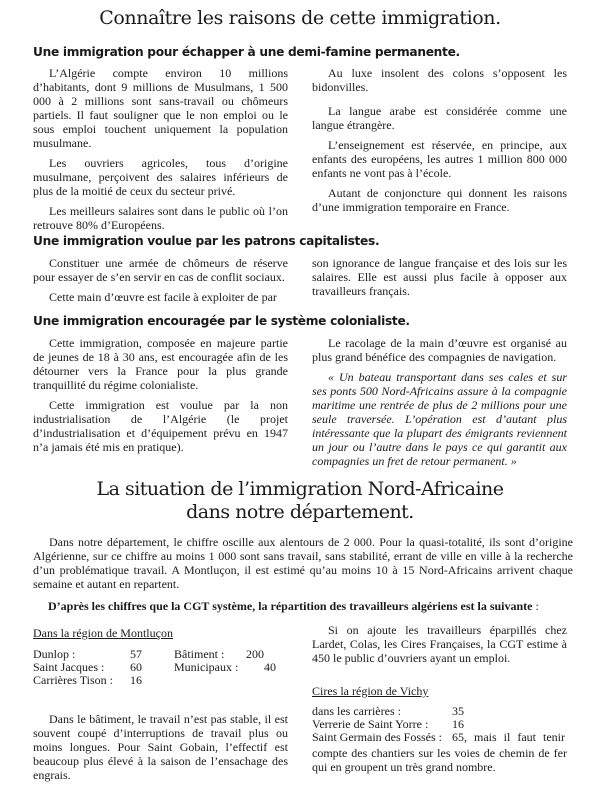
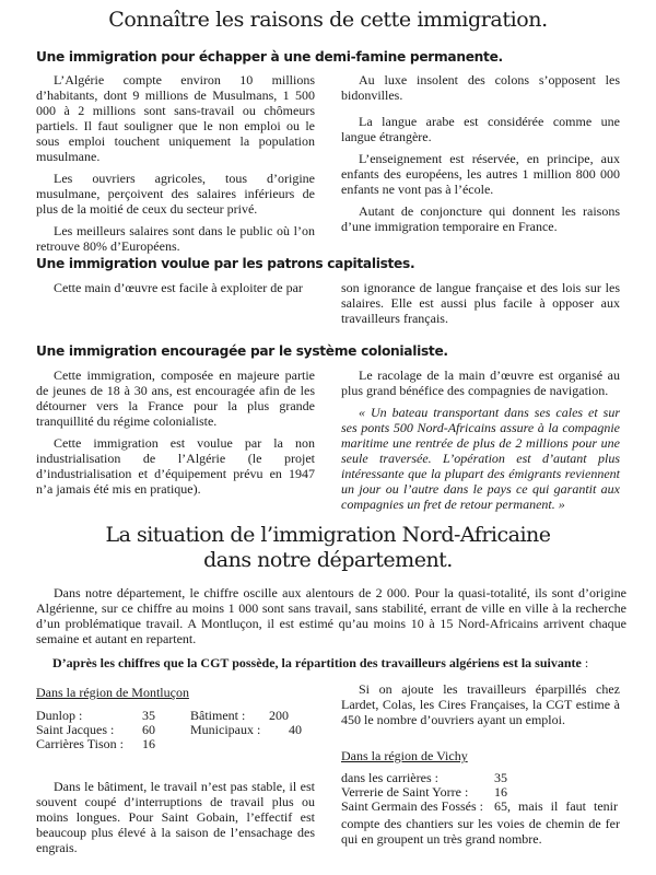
  Connaître les raisons de cette immigration.
  Une immigration pour échapper à une demi-famine permanente.
  L’Algérie compte environ 10 millions d’habitants, dont 9 millions de Musulmans, 1 500 000 à 2 millions sont sans-travail ou chômeurs partiels. Il faut souligner que le non emploi ou le sous emploi touchent uniquement la population musulmane.
  Les ouvriers agricoles, tous d’origine musulmane, perçoivent des salaires inférieurs de plus de la moitié de ceux du secteur privé.
  Les meilleurs salaires sont dans le public où l’on retrouve 80% d’Européens.
  Au luxe insolent des colons s’opposent les bidonvilles.
  La langue arabe est considérée comme une langue étrangère.
  L’enseignement est réservée, en principe, aux enfants des européens, les autres 1 million 800 000 enfants ne vont pas à l’école.
  Autant de conjoncture qui donnent les raisons d’une immigration temporaire en France.
  Une immigration voulue par les patrons capitalistes.
- Constituer une armée de chômeurs de réserve pour essayer de s’en servir en cas de conflit sociaux.
  Cette main d’œuvre est facile à exploiter de par
  son ignorance de langue française et des lois sur les salaires. Elle est aussi plus facile à opposer aux travailleurs français.
  Une immigration encouragée par le système colonialiste.
  Cette immigration, composée en majeure partie de jeunes de 18 à 30 ans, est encouragée afin de les détourner vers la France pour la plus grande tranquillité du régime colonialiste.
  Cette immigration est voulue par la non industrialisation de l’Algérie (le projet d’industrialisation et d’équipement prévu en 1947 n’a jamais été mis en pratique).
  Le racolage de la main d’œuvre est organisé au plus grand bénéfice des compagnies de navigation.
  « Un bateau transportant dans ses cales et sur ses ponts 500 Nord-Africains assure à la compagnie maritime une rentrée de plus de 2 millions pour une seule traversée. L’opération est d’autant plus intéressante que la plupart des émigrants reviennent un jour ou l’autre dans le pays ce qui garantit aux compagnies un fret de retour permanent. »
  La situation de l’immigration Nord-Africaine
  dans notre département.
  Dans notre département, le chiffre oscille aux alentours de 2 000. Pour la quasi-totalité, ils sont d’origine Algérienne, sur ce chiffre au moins 1 000 sont sans travail, sans stabilité, errant de ville en ville à la recherche d’un problématique travail. A Montluçon, il est estimé qu’au moins 10 à 15 Nord-Africains arrivent chaque semaine et autant en repartent.
- D’après les chiffres que la CGT système, la répartition des travailleurs algériens est la suivante :
+ D’après les chiffres que la CGT possède, la répartition des travailleurs algériens est la suivante :
  Dans la région de Montluçon
- Dunlop :	57	Bâtiment :	200
+ Dunlop :	35	Bâtiment :	200
  Saint Jacques :	60	Municipaux :	40
  Carrières Tison :	16
  Dans le bâtiment, le travail n’est pas stable, il est souvent coupé d’interruptions de travail plus ou moins longues. Pour Saint Gobain, l’effectif est beaucoup plus élevé à la saison de l’ensachage des engrais.
- Si on ajoute les travailleurs éparpillés chez Lardet, Colas, les Cires Françaises, la CGT estime à 450 le public d’ouvriers ayant un emploi.
+ Si on ajoute les travailleurs éparpillés chez Lardet, Colas, les Cires Françaises, la CGT estime à 450 le nombre d’ouvriers ayant un emploi.
- Cires la région de Vichy
+ Dans la région de Vichy
  dans les carrières :	35
  Verrerie de Saint Yorre :	16
  Saint Germain des Fossés :	65, mais il faut tenir
  compte des chantiers sur les voies de chemin de fer qui en groupent un très grand nombre.
